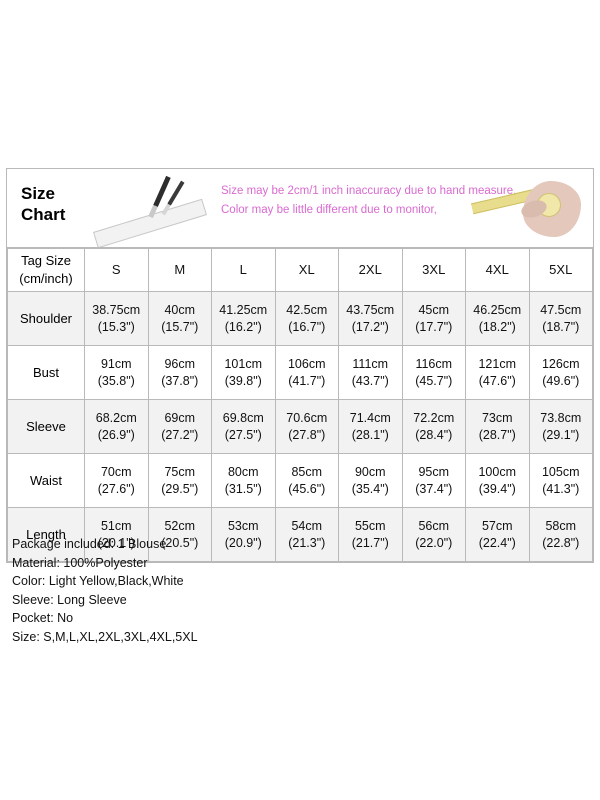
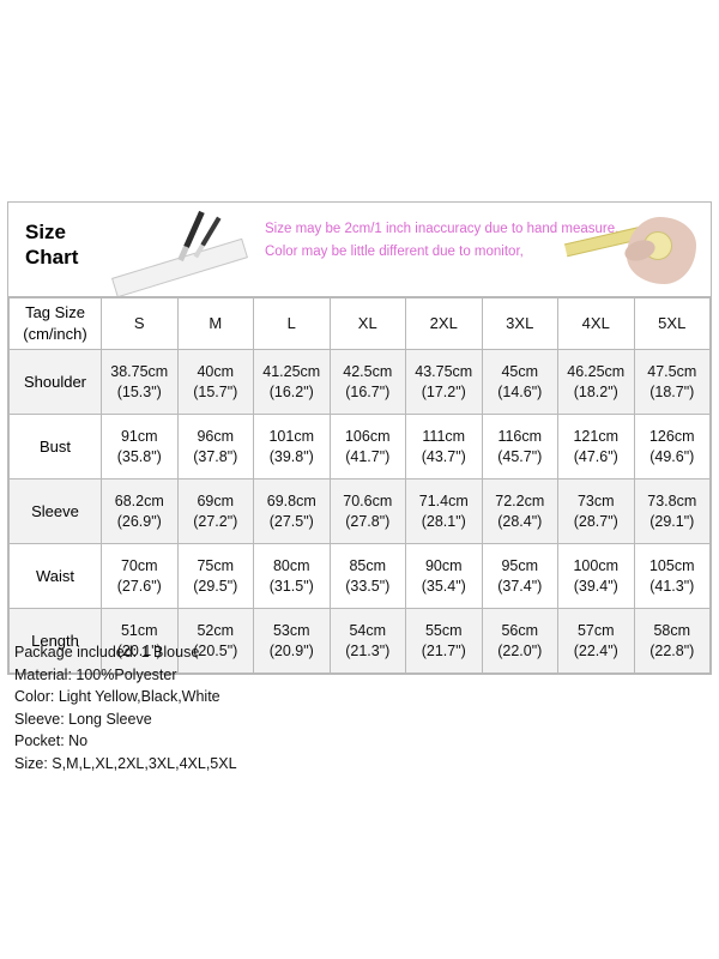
  Size
  Chart
  Size may be 2cm/1 inch inaccuracy due to hand measure,
  Color may be little different due to monitor,
  Tag Size (cm/inch)	S	M	L	XL	2XL	3XL	4XL	5XL
- Shoulder	38.75cm(15.3")	40cm(15.7")	41.25cm(16.2")	42.5cm(16.7")	43.75cm(17.2")	45cm(17.7")	46.25cm(18.2")	47.5cm(18.7")
+ Shoulder	38.75cm(15.3")	40cm(15.7")	41.25cm(16.2")	42.5cm(16.7")	43.75cm(17.2")	45cm(14.6")	46.25cm(18.2")	47.5cm(18.7")
  Bust	91cm(35.8")	96cm(37.8")	101cm(39.8")	106cm(41.7")	111cm(43.7")	116cm(45.7")	121cm(47.6")	126cm(49.6")
  Sleeve	68.2cm(26.9")	69cm(27.2")	69.8cm(27.5")	70.6cm(27.8")	71.4cm(28.1")	72.2cm(28.4")	73cm(28.7")	73.8cm(29.1")
- Waist	70cm(27.6")	75cm(29.5")	80cm(31.5")	85cm(45.6")	90cm(35.4")	95cm(37.4")	100cm(39.4")	105cm(41.3")
+ Waist	70cm(27.6")	75cm(29.5")	80cm(31.5")	85cm(33.5")	90cm(35.4")	95cm(37.4")	100cm(39.4")	105cm(41.3")
  Length	51cm(20.1")	52cm(20.5")	53cm(20.9")	54cm(21.3")	55cm(21.7")	56cm(22.0")	57cm(22.4")	58cm(22.8")
  Package included: 1 Blouse
  Material: 100%Polyester
  Color: Light Yellow,Black,White
  Sleeve: Long Sleeve
  Pocket: No
  Size: S,M,L,XL,2XL,3XL,4XL,5XL
